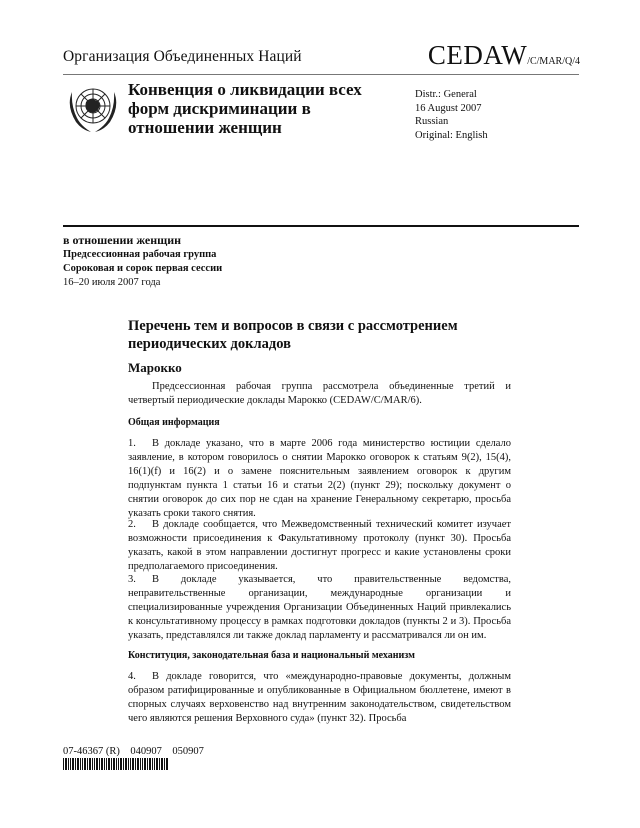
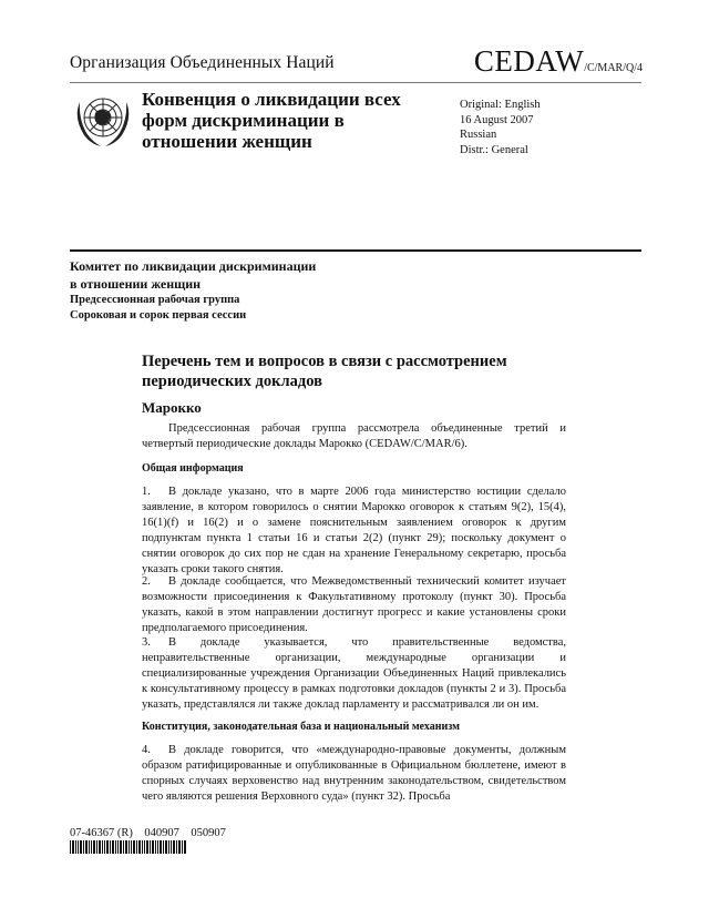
  Организация Объединенных Наций
  CEDAW/C/MAR/Q/4
  Конвенция о ликвидации всех форм дискриминации в отношении женщин
- Distr.: General
+ Original: English
  16 August 2007
  Russian
- Original: English
+ Distr.: General
+ Комитет по ликвидации дискриминации
  в отношении женщин
  Предсессионная рабочая группа
  Сороковая и сорок первая сессии
- 16–20 июля 2007 года
  Перечень тем и вопросов в связи с рассмотрением периодических докладов
  Марокко
  Предсессионная рабочая группа рассмотрела объединенные третий и четвертый периодические доклады Марокко (CEDAW/C/MAR/6).
  Общая информация
  1. В докладе указано, что в марте 2006 года министерство юстиции сделало заявление, в котором говорилось о снятии Марокко оговорок к статьям 9(2), 15(4), 16(1)(f) и 16(2) и о замене пояснительным заявлением оговорок к другим подпунктам пункта 1 статьи 16 и статьи 2(2) (пункт 29); поскольку документ о снятии оговорок до сих пор не сдан на хранение Генеральному секретарю, просьба указать сроки такого снятия.
  2. В докладе сообщается, что Межведомственный технический комитет изучает возможности присоединения к Факультативному протоколу (пункт 30). Просьба указать, какой в этом направлении достигнут прогресс и какие установлены сроки предполагаемого присоединения.
  3. В докладе указывается, что правительственные ведомства, неправительственные организации, международные организации и специализированные учреждения Организации Объединенных Наций привлекались к консультативному процессу в рамках подготовки докладов (пункты 2 и 3). Просьба указать, представлялся ли также доклад парламенту и рассматривался ли он им.
  Конституция, законодательная база и национальный механизм
  4. В докладе говорится, что «международно-правовые документы, должным образом ратифицированные и опубликованные в Официальном бюллетене, имеют в спорных случаях верховенство над внутренним законодательством, свидетельством чего являются решения Верховного суда» (пункт 32). Просьба
  07-46367 (R) 040907 050907
